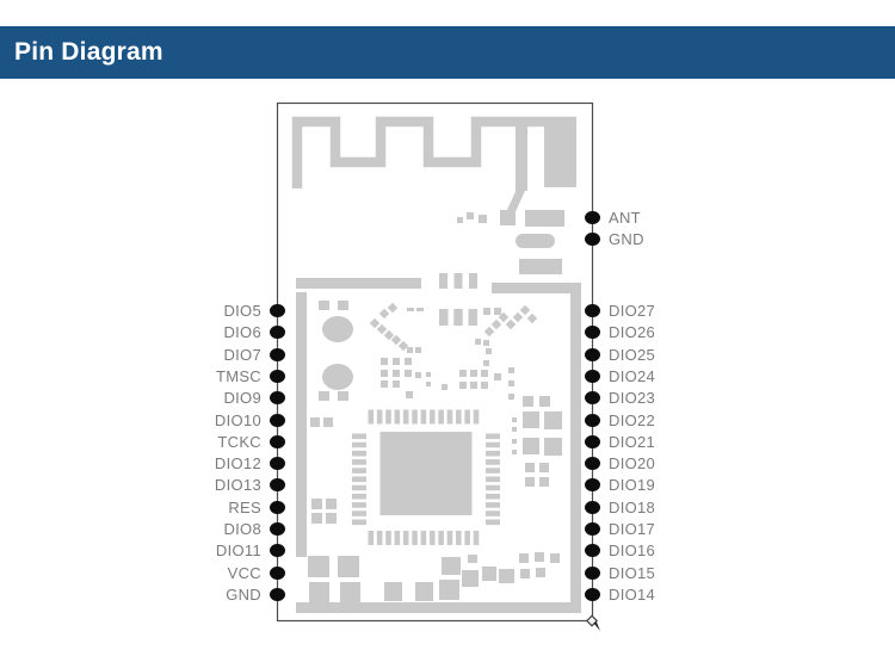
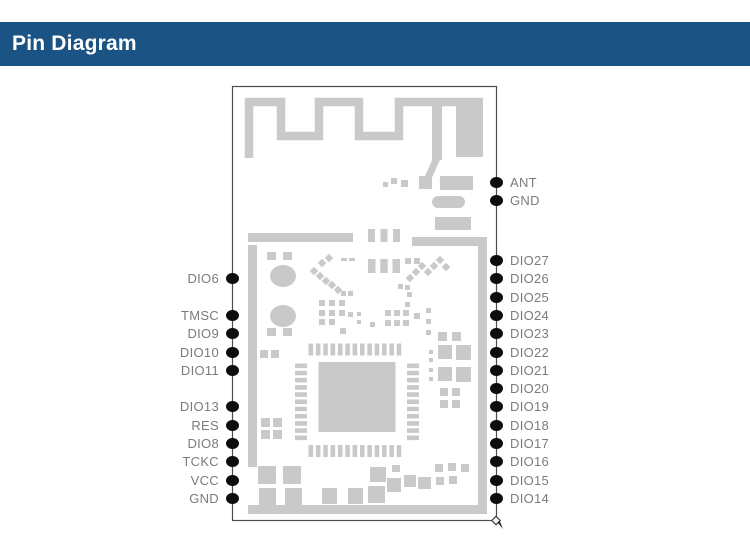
  Pin Diagram
  ANT
  GND
- DIO5
  DIO6
- DIO7
  TMSC
  DIO9
  DIO10
- TCKC
+ DIO11
- DIO12
  DIO13
  RES
  DIO8
- DIO11
+ TCKC
  VCC
  GND
  DIO27
  DIO26
  DIO25
  DIO24
  DIO23
  DIO22
  DIO21
  DIO20
  DIO19
  DIO18
  DIO17
  DIO16
  DIO15
  DIO14
